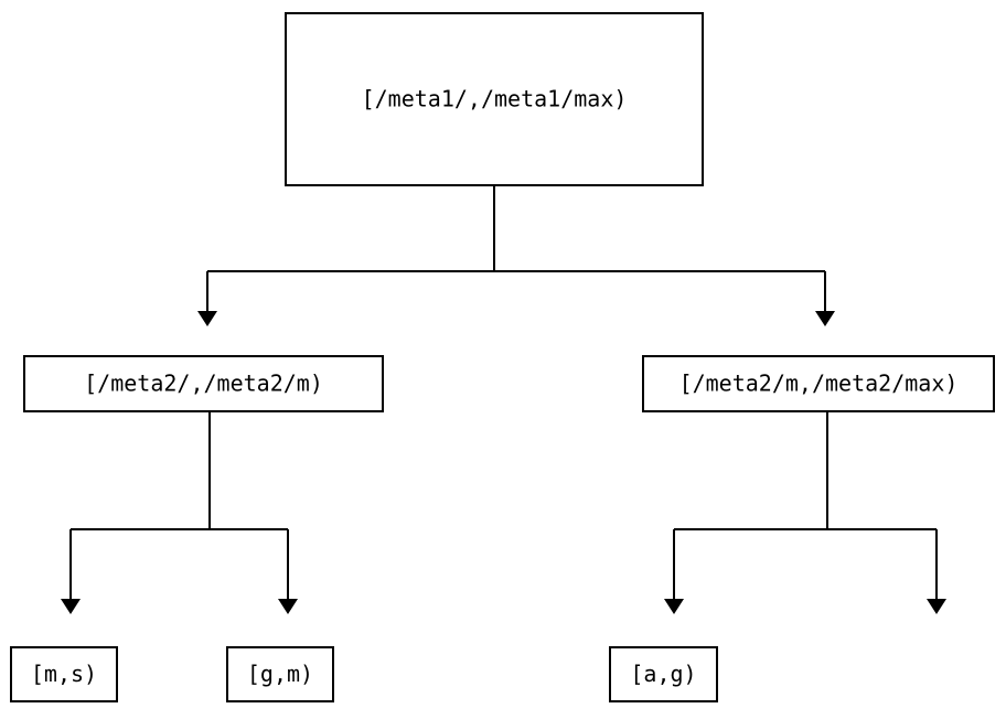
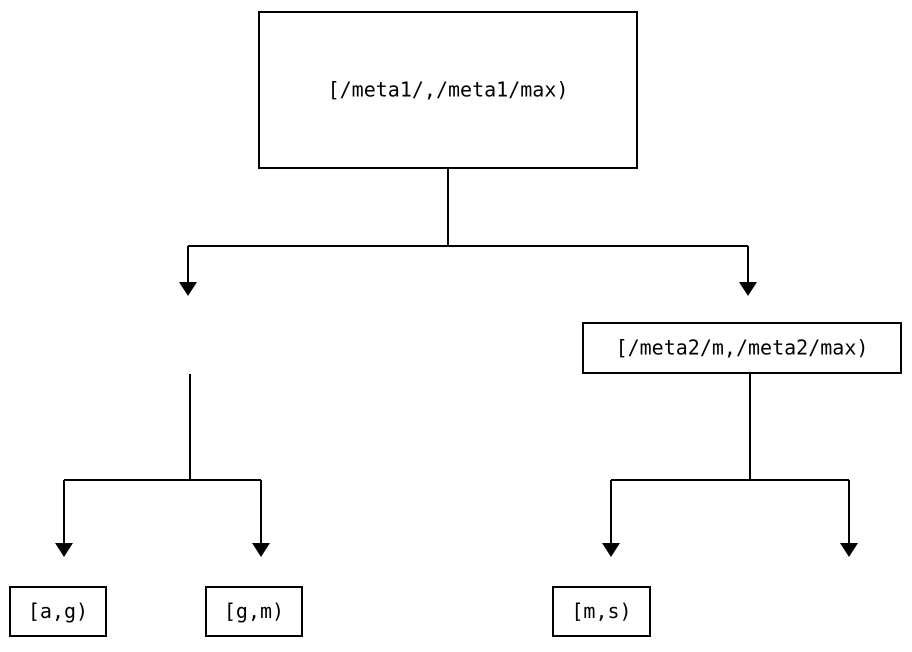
  [/meta1/,/meta1/max)
- [/meta2/,/meta2/m)
  [/meta2/m,/meta2/max)
- [m,s)
+ [a,g)
  [g,m)
- [a,g)
+ [m,s)
